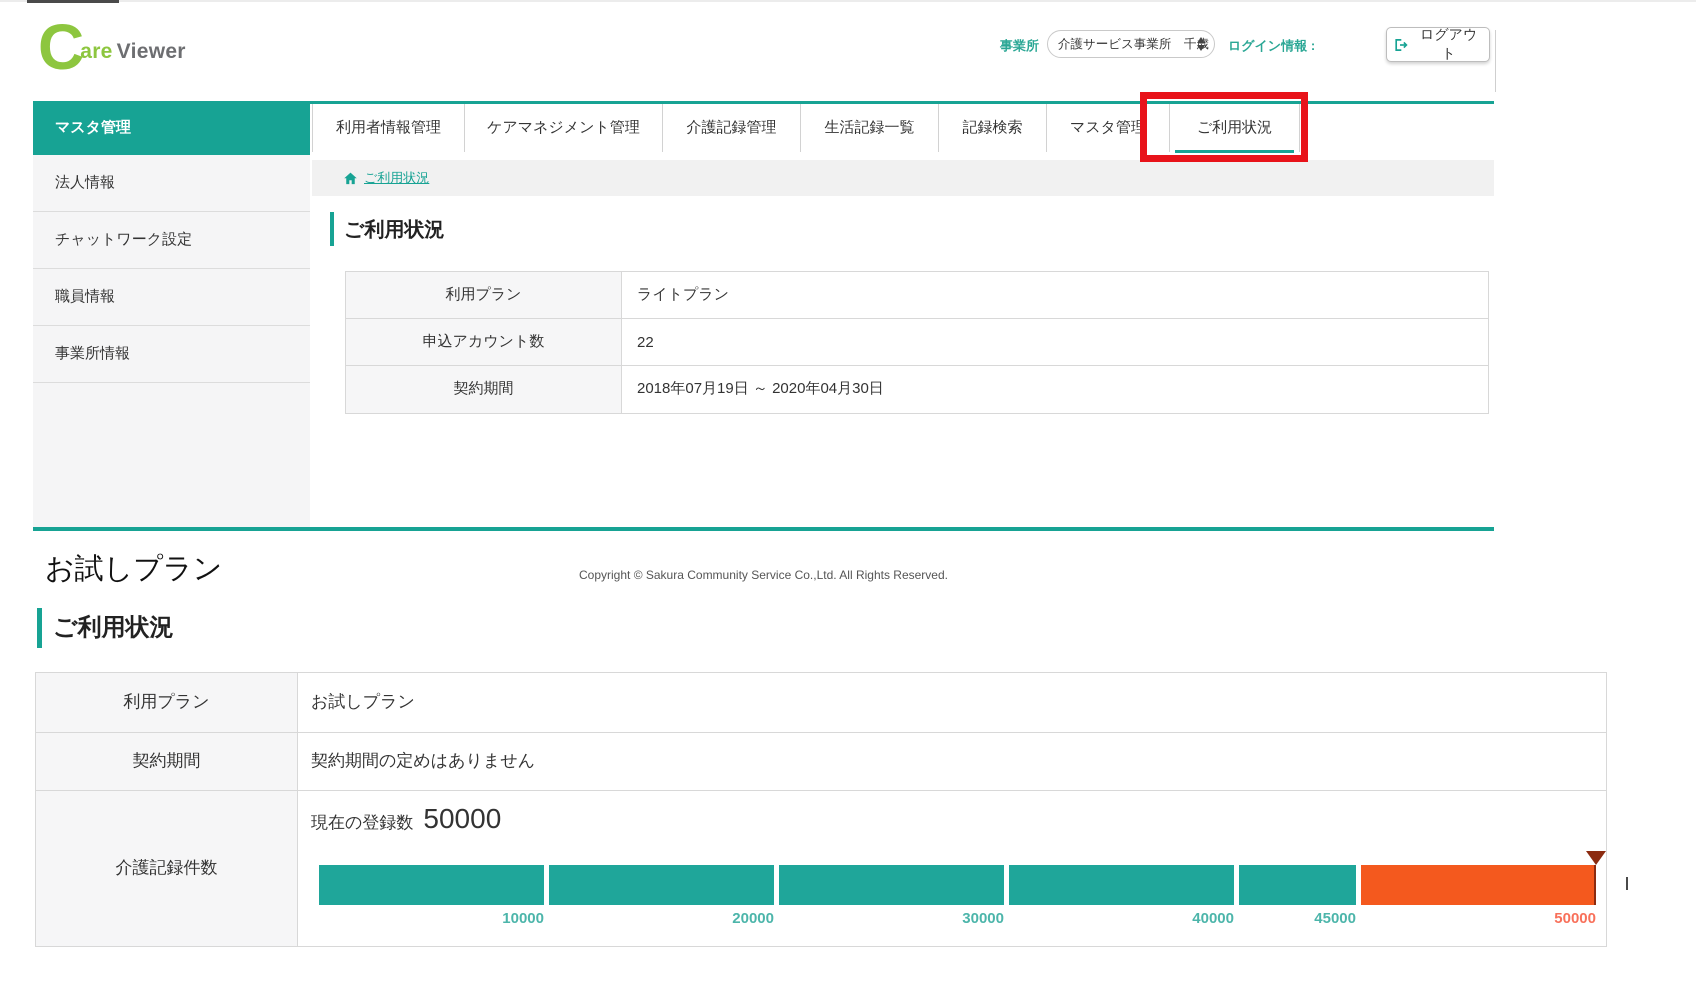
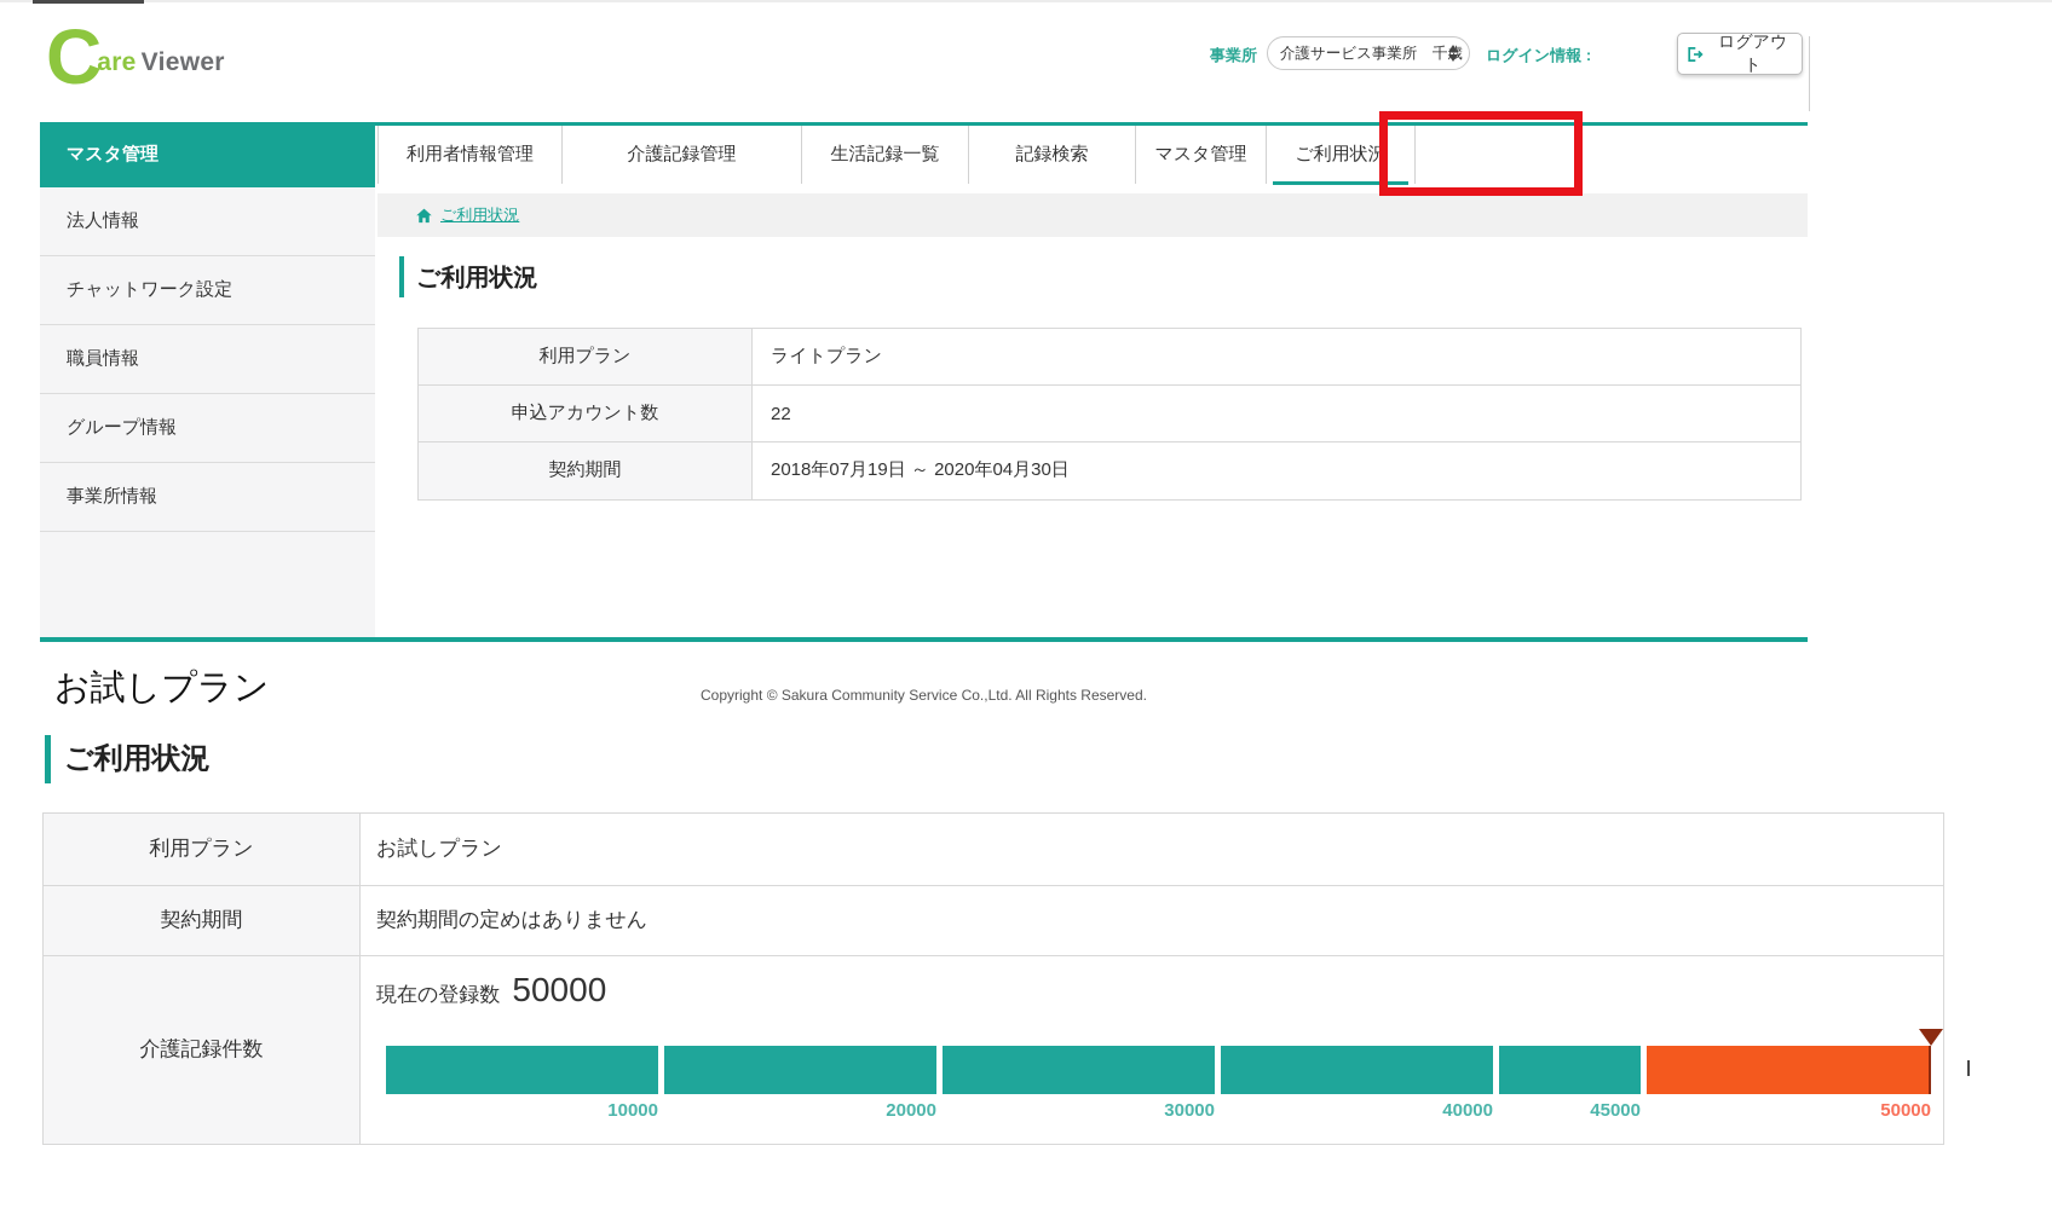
  C
  are Viewer
  事業所
  介護サービス事業所 千歳
  ログイン情報 :
  ログアウト
  利用者情報管理
- ケアマネジメント管理
  介護記録管理
  生活記録一覧
  記録検索
  マスタ管理
  ご利用状況
  マスタ管理
  法人情報
  チャットワーク設定
  職員情報
+ グループ情報
  事業所情報
  ご利用状況
  ご利用状況
  利用プラン
  ライトプラン
  申込アカウント数
  22
  契約期間
  2018年07月19日 ～ 2020年04月30日
  お試しプラン
  Copyright © Sakura Community Service Co.,Ltd. All Rights Reserved.
  ご利用状況
  利用プラン
  お試しプラン
  契約期間
  契約期間の定めはありません
  介護記録件数
  現在の登録数
  50000
  10000
  20000
  30000
  40000
  45000
  50000
